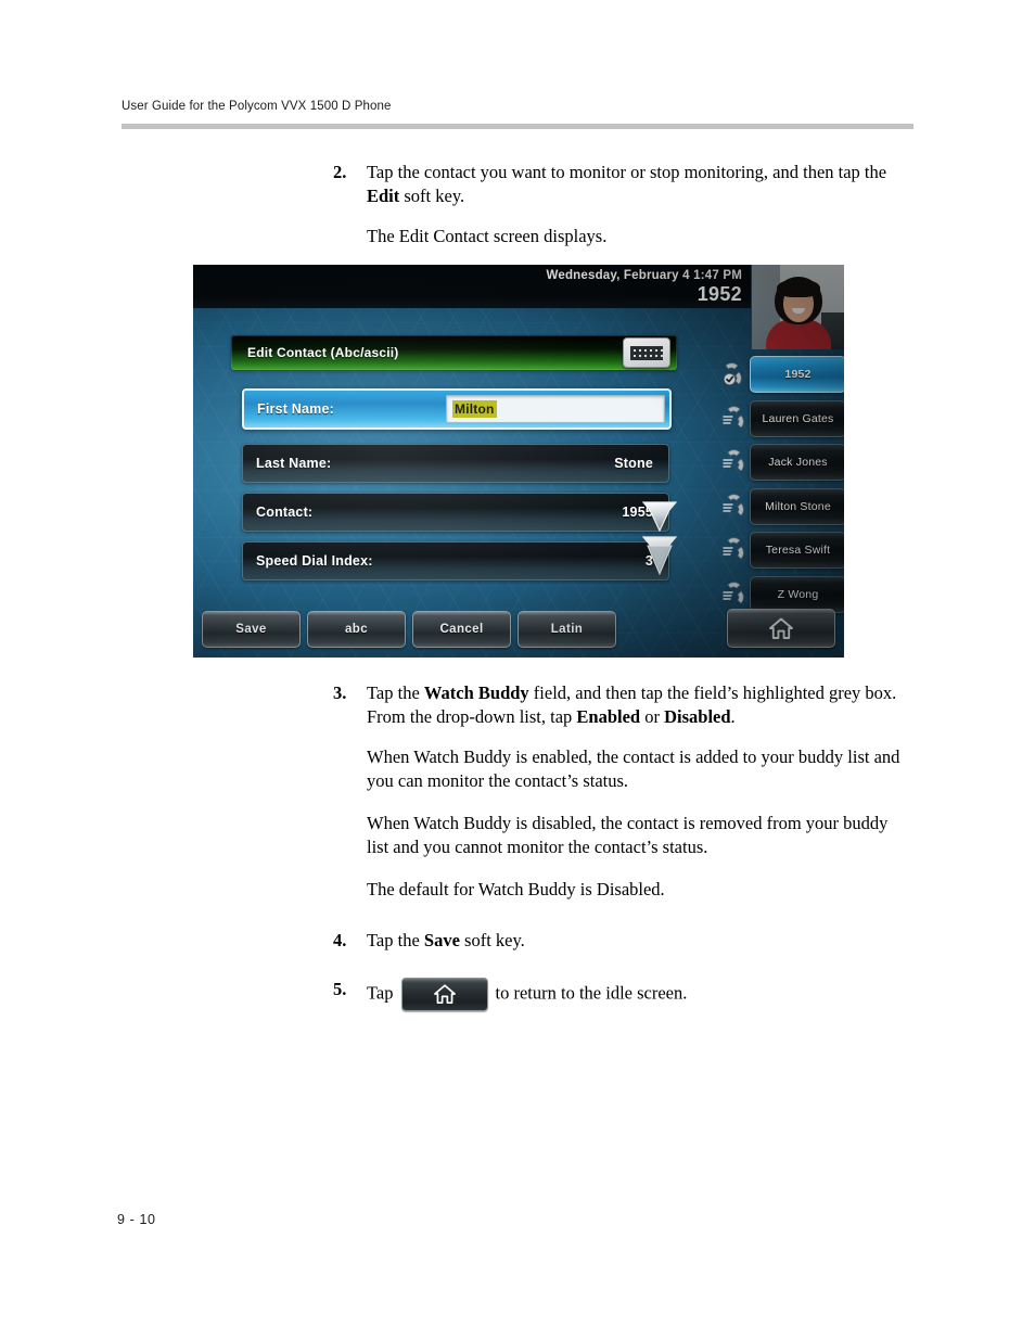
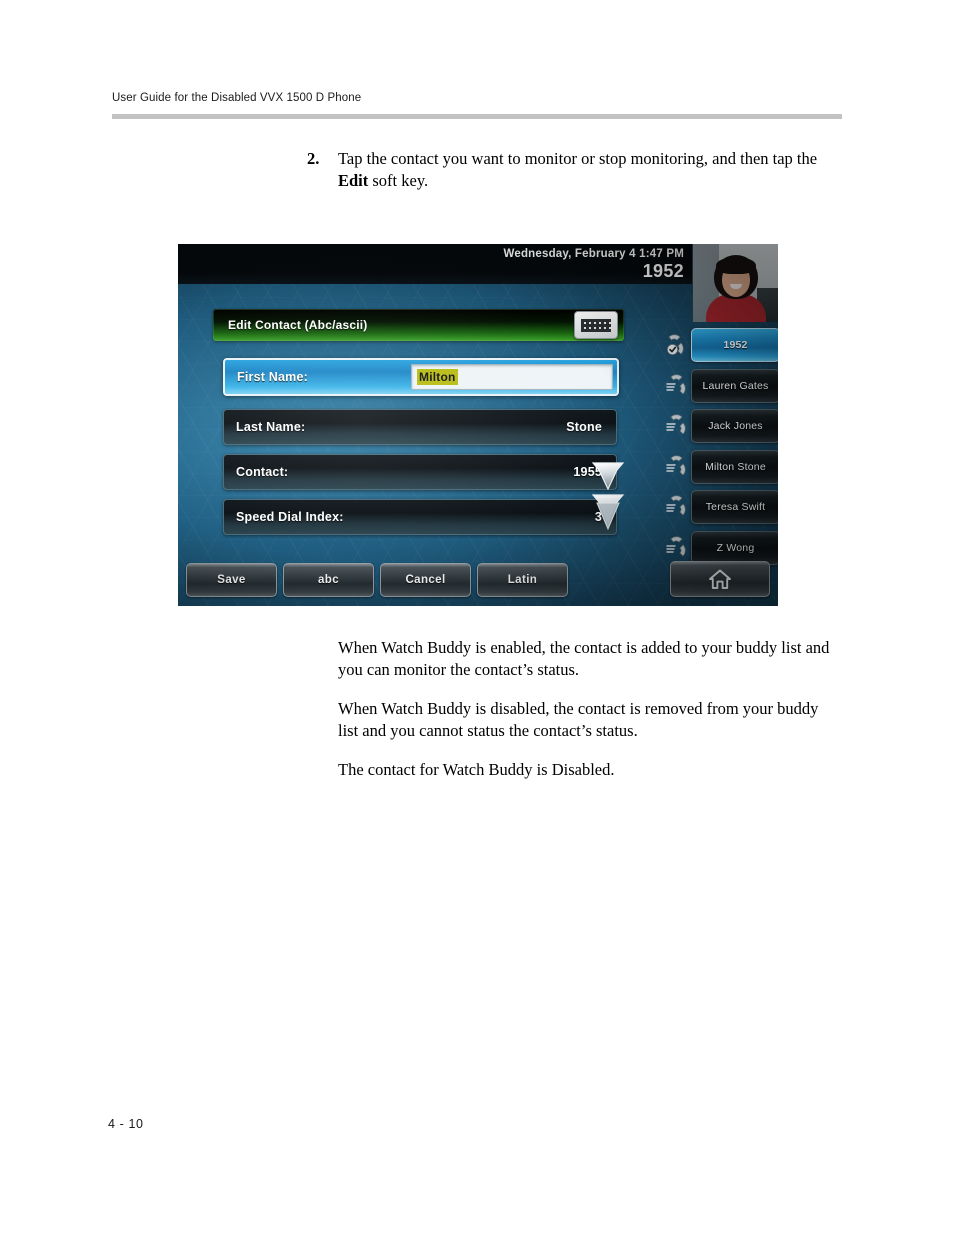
- User Guide for the Polycom VVX 1500 D Phone
+ User Guide for the Disabled VVX 1500 D Phone
  2.
  Tap the contact you want to monitor or stop monitoring, and then tap the Edit soft key.
- The Edit Contact screen displays.
- 3.
- Tap the Watch Buddy field, and then tap the field’s highlighted grey box. From the drop-down list, tap Enabled or Disabled.
  When Watch Buddy is enabled, the contact is added to your buddy list and you can monitor the contact’s status.
- When Watch Buddy is disabled, the contact is removed from your buddy list and you cannot monitor the contact’s status.
+ When Watch Buddy is disabled, the contact is removed from your buddy list and you cannot status the contact’s status.
- The default for Watch Buddy is Disabled.
+ The contact for Watch Buddy is Disabled.
- 4.
- Tap the Save soft key.
- 5.
- Tap to return to the idle screen.
- 9 - 10
+ 4 - 10
